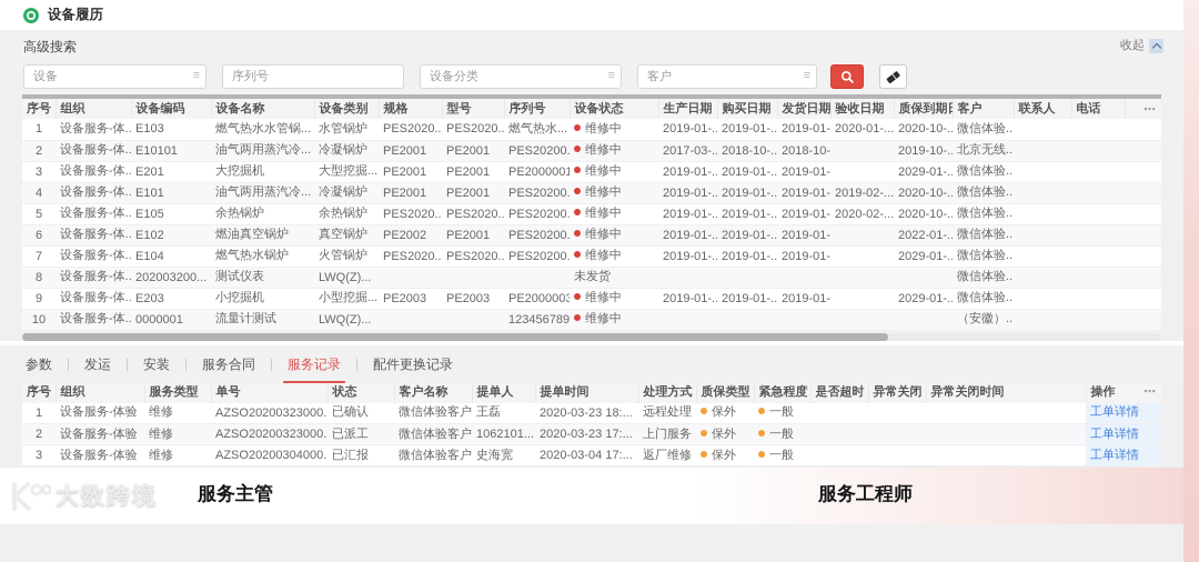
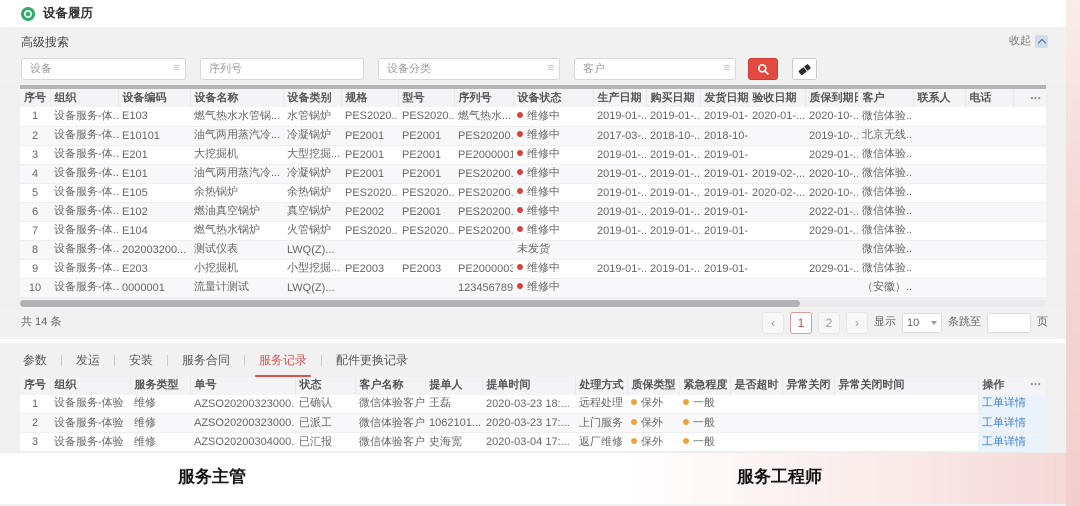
  设备履历
  高级搜索
  收起
  设备
  ≡
  序列号
  设备分类
  ≡
  客户
  ≡
  序号	组织	设备编码	设备名称	设备类别	规格	型号	序列号	设备状态	生产日期	购买日期	发货日期	验收日期	质保到期	客户	联系人	电话	⋯
  1	设备服务-体..	E103	燃气热水水管锅...	水管锅炉	PES2020..	PES2020..	燃气热水...	维修中	2019-01-..	2019-01-..	2019-01-	2020-01-...	2020-10-..	微信体验..
  2	设备服务-体..	E10101	油气两用蒸汽冷...	冷凝锅炉	PE2001	PE2001	PES20200.	维修中	2017-03-..	2018-10-..	2018-10-		2019-10-..	北京无线..
  3	设备服务-体..	E201	大挖掘机	大型挖掘...	PE2001	PE2001	PE2000001	维修中	2019-01-..	2019-01-..	2019-01-		2029-01-..	微信体验..
  4	设备服务-体..	E101	油气两用蒸汽冷...	冷凝锅炉	PE2001	PE2001	PES20200.	维修中	2019-01-..	2019-01-..	2019-01-	2019-02-...	2020-10-..	微信体验..
  5	设备服务-体..	E105	余热锅炉	余热锅炉	PES2020..	PES2020..	PES20200.	维修中	2019-01-..	2019-01-..	2019-01-	2020-02-...	2020-10-..	微信体验..
  6	设备服务-体..	E102	燃油真空锅炉	真空锅炉	PE2002	PE2001	PES20200.	维修中	2019-01-..	2019-01-..	2019-01-		2022-01-..	微信体验..
  7	设备服务-体..	E104	燃气热水锅炉	火管锅炉	PES2020..	PES2020..	PES20200.	维修中	2019-01-..	2019-01-..	2019-01-		2029-01-..	微信体验..
  8	设备服务-体..	202003200...	测试仪表	LWQ(Z)...				未发货						微信体验..
  9	设备服务-体..	E203	小挖掘机	小型挖掘...	PE2003	PE2003	PE2000003	维修中	2019-01-..	2019-01-..	2019-01-		2029-01-..	微信体验..
  10	设备服务-体..	0000001	流量计测试	LWQ(Z)...			123456789	维修中						（安徽）..
+ 共 14 条
+ ‹
+ 1
+ 2
+ ›
+ 显示
+ 10
+ 条跳至
+ 页
  参数
  发运
  安装
  服务合同
  服务记录
  配件更换记录
  序号	组织	服务类型	单号	状态	客户名称	提单人	提单时间	处理方式	质保类型	紧急程度	是否超时	异常关闭	异常关闭时间	操作 ⋯
  1	设备服务-体验	维修	AZSO20200323000.	已确认	微信体验客户	王磊	2020-03-23 18:...	远程处理	保外	一般				工单详情
  2	设备服务-体验	维修	AZSO20200323000.	已派工	微信体验客户	1062101...	2020-03-23 17:...	上门服务	保外	一般				工单详情
  3	设备服务-体验	维修	AZSO20200304000.	已汇报	微信体验客户	史海宽	2020-03-04 17:...	返厂维修	保外	一般				工单详情
- 大数跨境
  服务主管
  服务工程师
